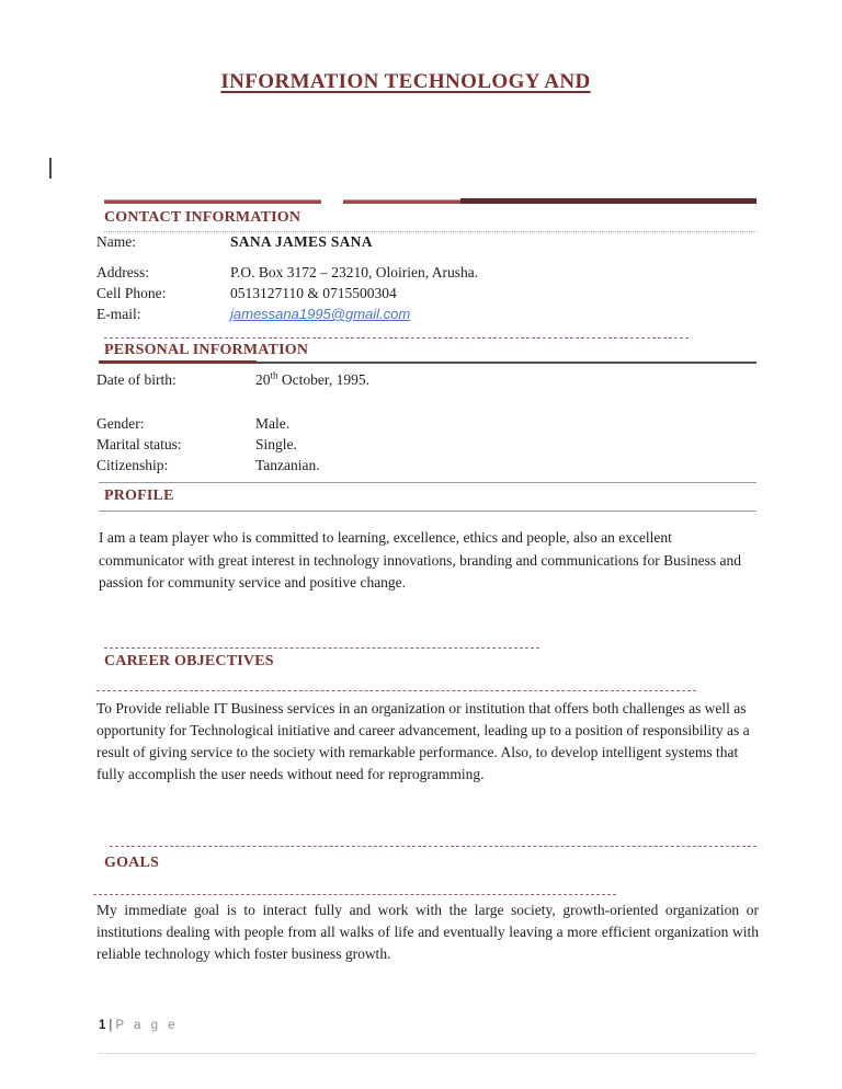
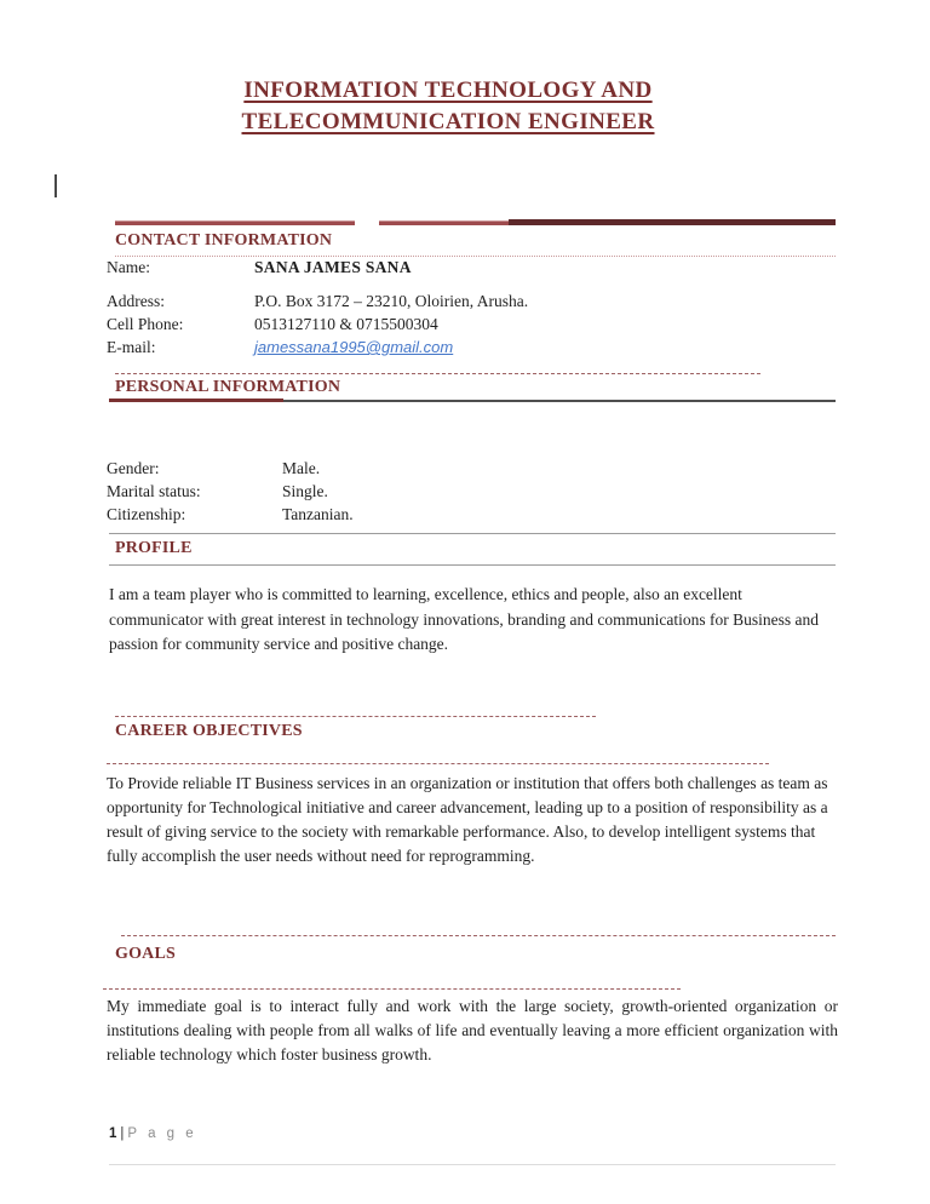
  INFORMATION TECHNOLOGY AND
+ TELECOMMUNICATION ENGINEER
  CONTACT INFORMATION
  Name:
  SANA JAMES SANA
  Address:
  P.O. Box 3172 – 23210, Oloirien, Arusha.
  Cell Phone:
  0513127110 & 0715500304
  E-mail:
  jamessana1995@gmail.com
  PERSONAL INFORMATION
- Date of birth:
- 20th October, 1995.
  Gender:
  Male.
  Marital status:
  Single.
  Citizenship:
  Tanzanian.
  PROFILE
  I am a team player who is committed to learning, excellence, ethics and people, also an excellent communicator with great interest in technology innovations, branding and communications for Business and passion for community service and positive change.
  CAREER OBJECTIVES
- To Provide reliable IT Business services in an organization or institution that offers both challenges as well as opportunity for Technological initiative and career advancement, leading up to a position of responsibility as a result of giving service to the society with remarkable performance. Also, to develop intelligent systems that fully accomplish the user needs without need for reprogramming.
+ To Provide reliable IT Business services in an organization or institution that offers both challenges as team as opportunity for Technological initiative and career advancement, leading up to a position of responsibility as a result of giving service to the society with remarkable performance. Also, to develop intelligent systems that fully accomplish the user needs without need for reprogramming.
  GOALS
  My immediate goal is to interact fully and work with the large society, growth-oriented organization or institutions dealing with people from all walks of life and eventually leaving a more efficient organization with reliable technology which foster business growth.
  1 | P a g e
